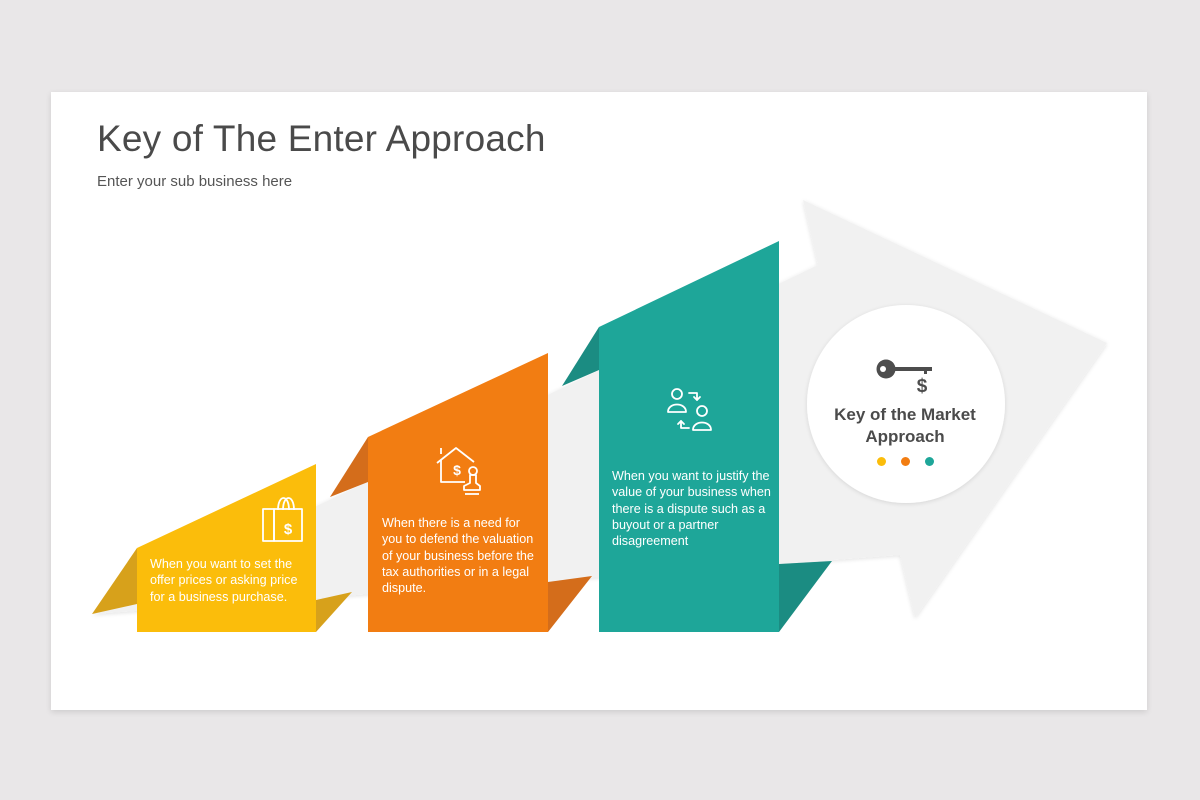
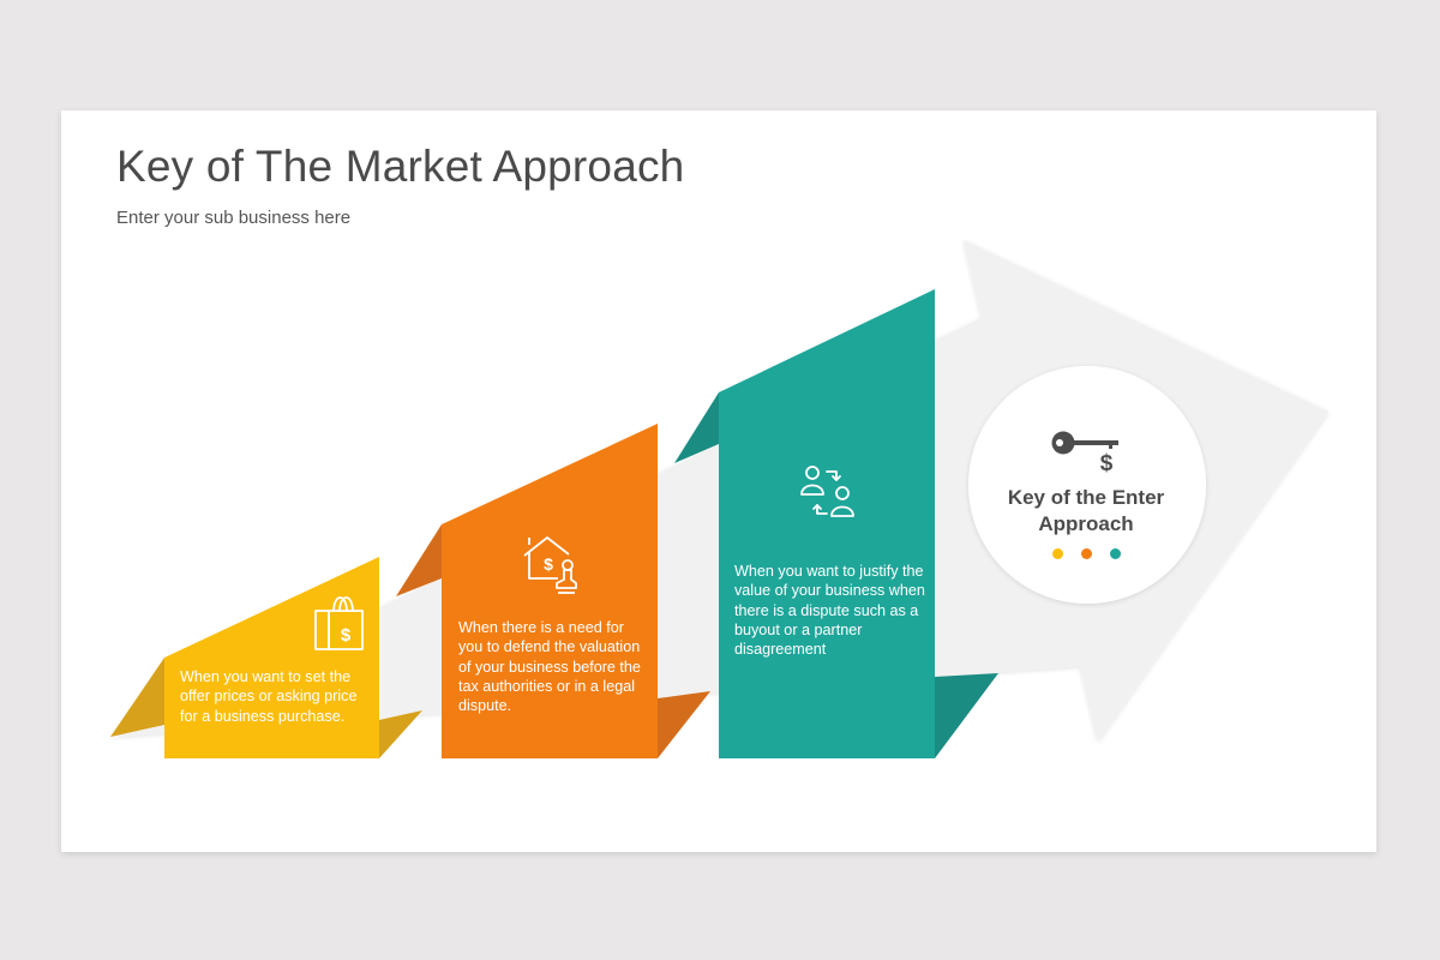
- Key of The Enter Approach
+ Key of The Market Approach
  Enter your sub business here
  $
  $
  $
  When you want to set the offer prices or asking price for a business purchase.
  When there is a need for you to defend the valuation of your business before the tax authorities or in a legal dispute.
  When you want to justify the value of your business when there is a dispute such as a buyout or a partner disagreement
- Key of the Market Approach
+ Key of the Enter Approach
